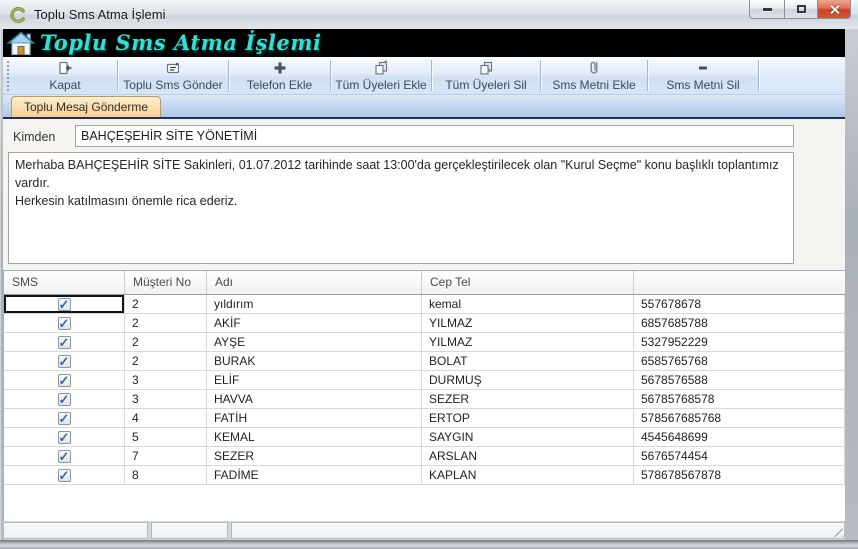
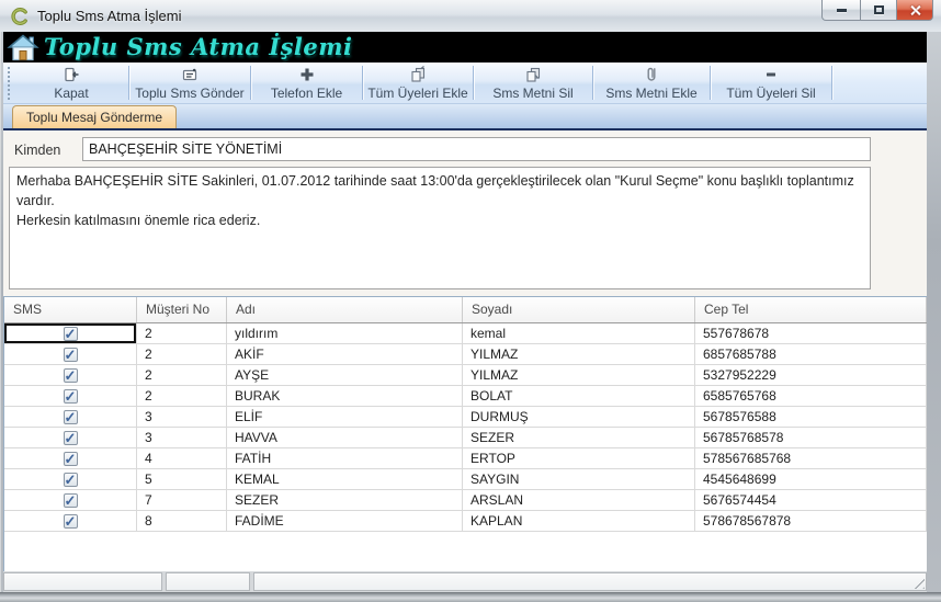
  Toplu Sms Atma İşlemi
  Toplu Sms Atma İşlemi
  Kapat
  Toplu Sms Gönder
  Telefon Ekle
  Tüm Üyeleri Ekle
- Tüm Üyeleri Sil
+ Sms Metni Sil
  Sms Metni Ekle
- Sms Metni Sil
+ Tüm Üyeleri Sil
  Toplu Mesaj Gönderme
  Kimden
  BAHÇEŞEHİR SİTE YÖNETİMİ
  Merhaba BAHÇEŞEHİR SİTE Sakinleri, 01.07.2012 tarihinde saat 13:00'da gerçekleştirilecek olan "Kurul Seçme" konu başlıklı toplantımız vardır.
  Herkesin katılmasını önemle rica ederiz.
  SMS
  Müşteri No
  Adı
+ Soyadı
  Cep Tel
  ✓
  2
  yıldırım
  kemal
  557678678
  ✓
  2
  AKİF
  YILMAZ
  6857685788
  ✓
  2
  AYŞE
  YILMAZ
  5327952229
  ✓
  2
  BURAK
  BOLAT
  6585765768
  ✓
  3
  ELİF
  DURMUŞ
  5678576588
  ✓
  3
  HAVVA
  SEZER
  56785768578
  ✓
  4
  FATİH
  ERTOP
  578567685768
  ✓
  5
  KEMAL
  SAYGIN
  4545648699
  ✓
  7
  SEZER
  ARSLAN
  5676574454
  ✓
  8
  FADİME
  KAPLAN
  578678567878
